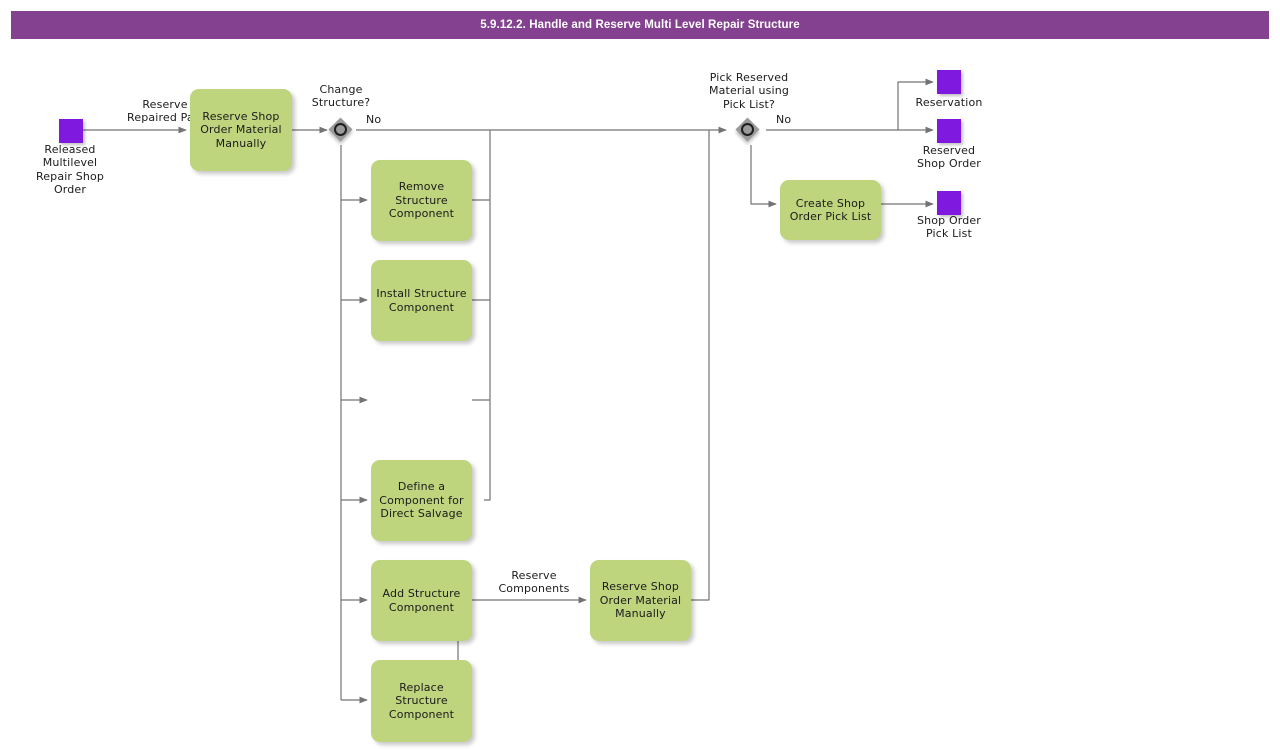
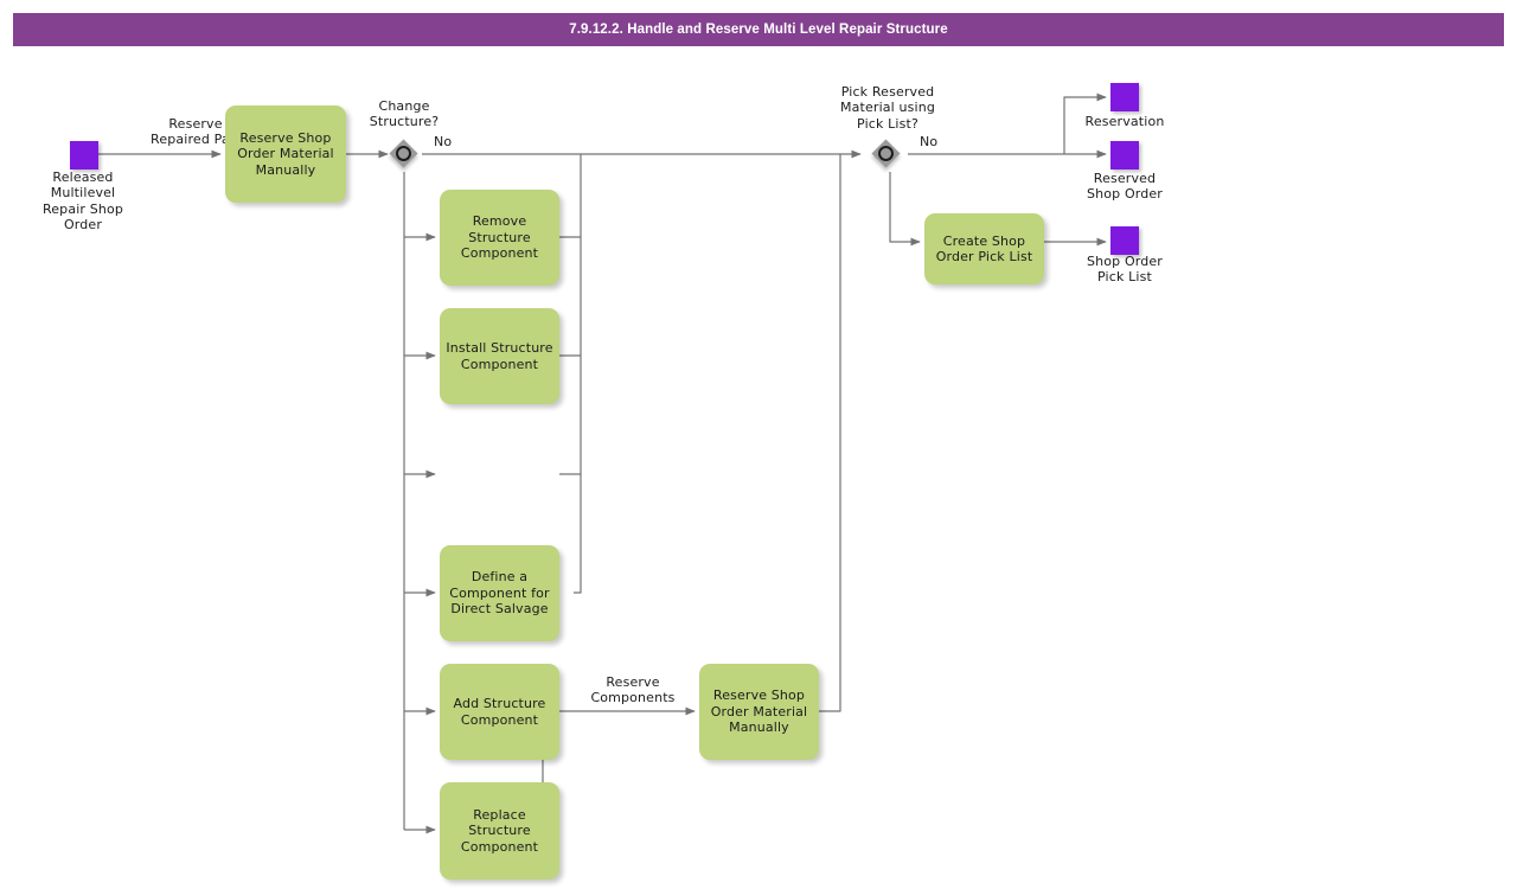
- 5.9.12.2. Handle and Reserve Multi Level Repair Structure
+ 7.9.12.2. Handle and Reserve Multi Level Repair Structure
  Released
  Multilevel
  Repair Shop
  Order
  Reserve
  Repaired P
  Reserve Shop
  Order Material
  Manually
  Change
  Structure?
  No
  Remove
  Structure
  Component
  Install Structure
  Component
  Define a
  Component for
  Direct Salvage
  Add Structure
  Component
  Replace
  Structure
  Component
  Reserve
  Components
  Reserve Shop
  Order Material
  Manually
  Pick Reserved
  Material using
  Pick List?
  No
  Create Shop
  Order Pick List
  Reservation
  Reserved
  Shop Order
  Shop Order
  Pick List
